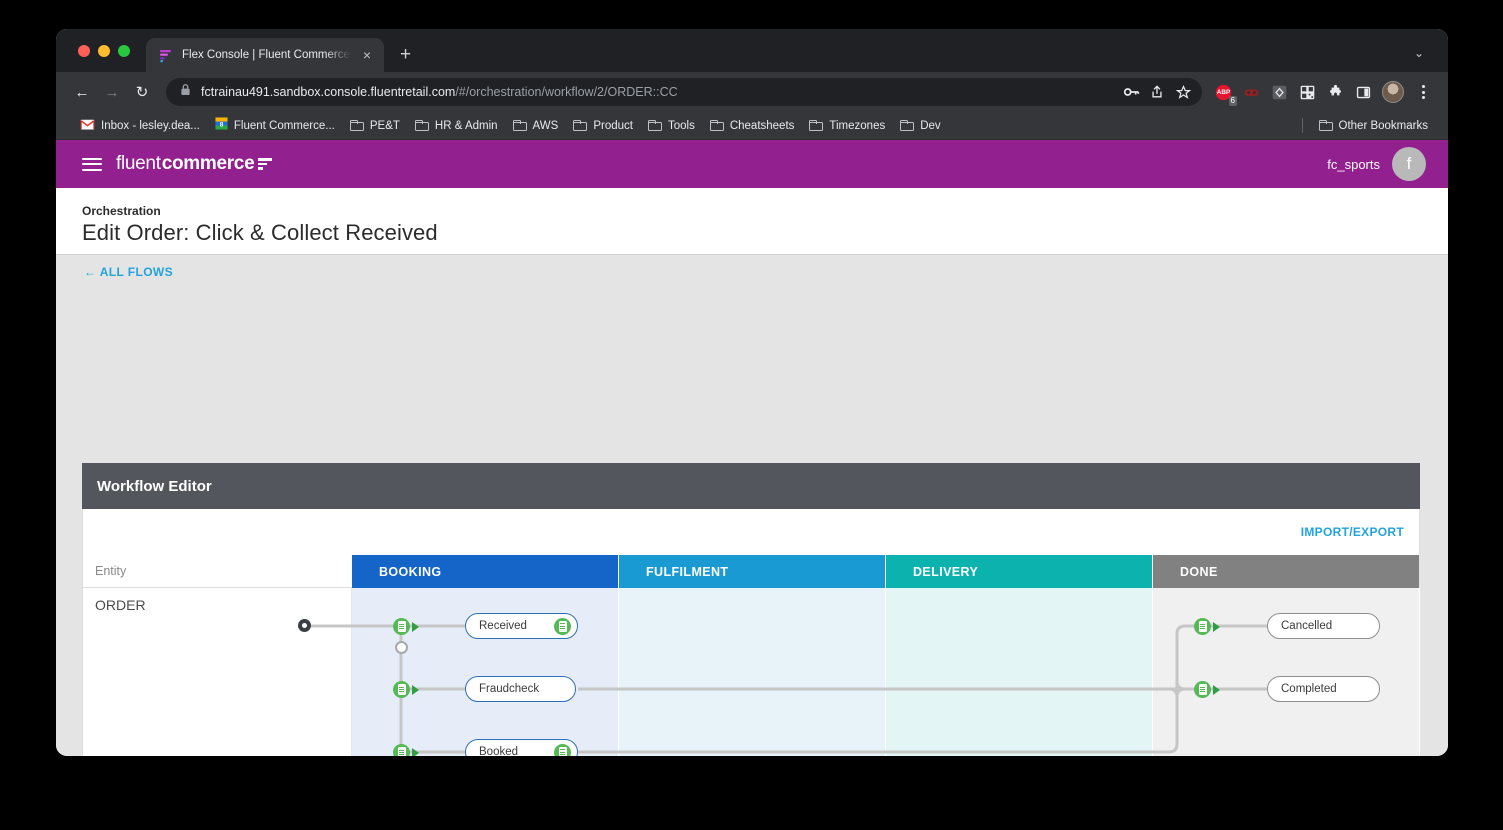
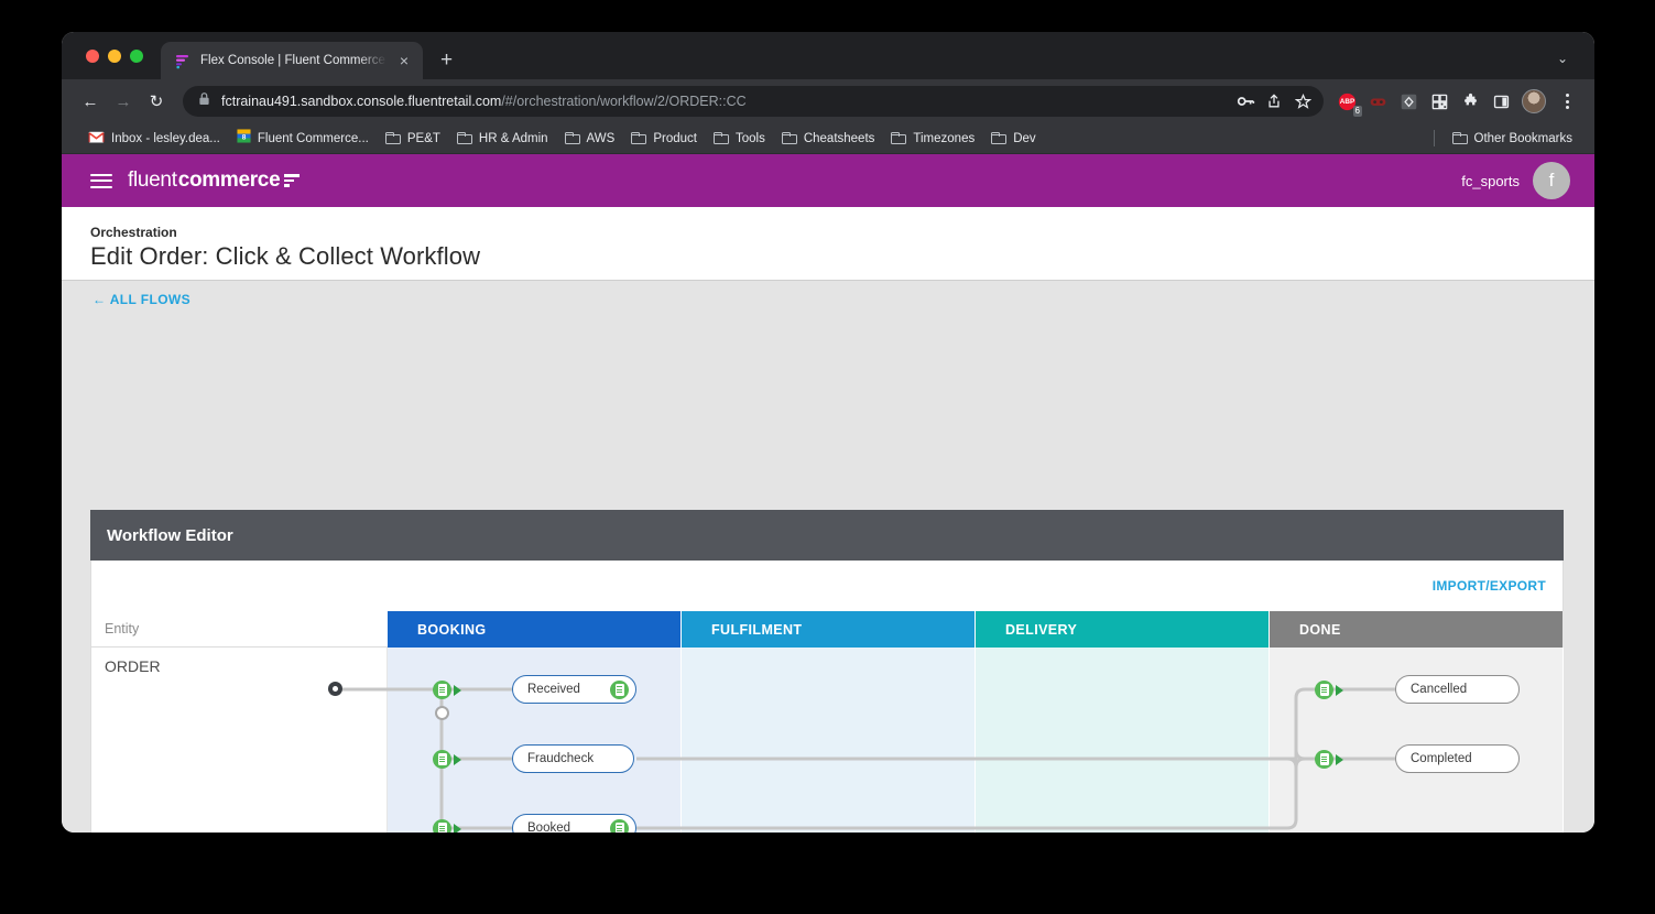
  Flex Console | Fluent Commerce
  ×
  +
  ⌄
  ←
  →
  ↻
  fctrainau491.sandbox.console.fluentretail.com/#/orchestration/workflow/2/ORDER::CC
  6
  Inbox - lesley.dea...
  Fluent Commerce...
  PE&T
  HR & Admin
  AWS
  Product
  Tools
  Cheatsheets
  Timezones
  Dev
  Other Bookmarks
  fluent
  commerce
  fc_sports
  f
  Orchestration
- Edit Order: Click & Collect Received
+ Edit Order: Click & Collect Workflow
  ← ALL FLOWS
  Workflow Editor
  IMPORT/EXPORT
  Entity
  BOOKING
  FULFILMENT
  DELIVERY
  DONE
  ORDER
  Received
  Fraudcheck
  Booked
  Cancelled
  Completed
